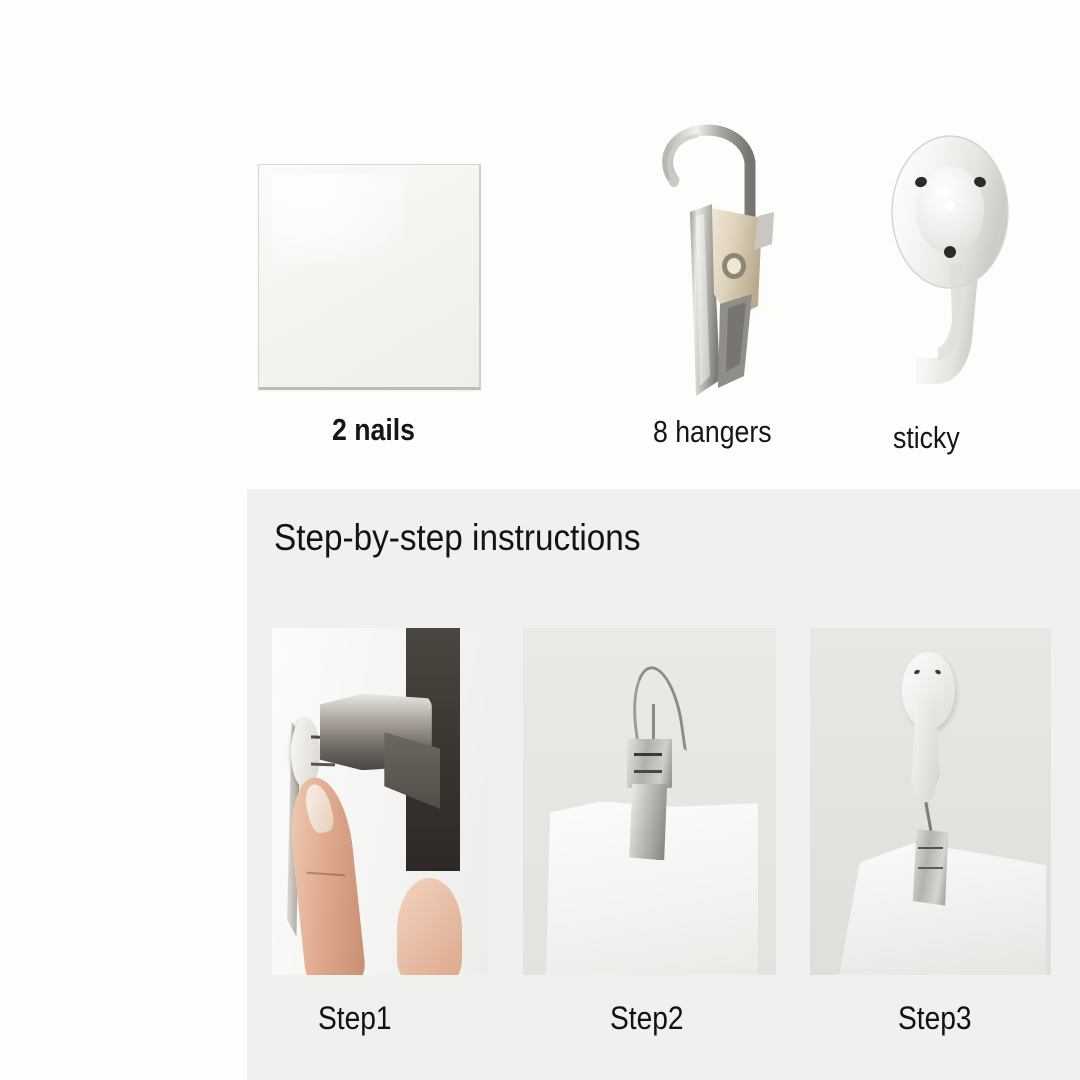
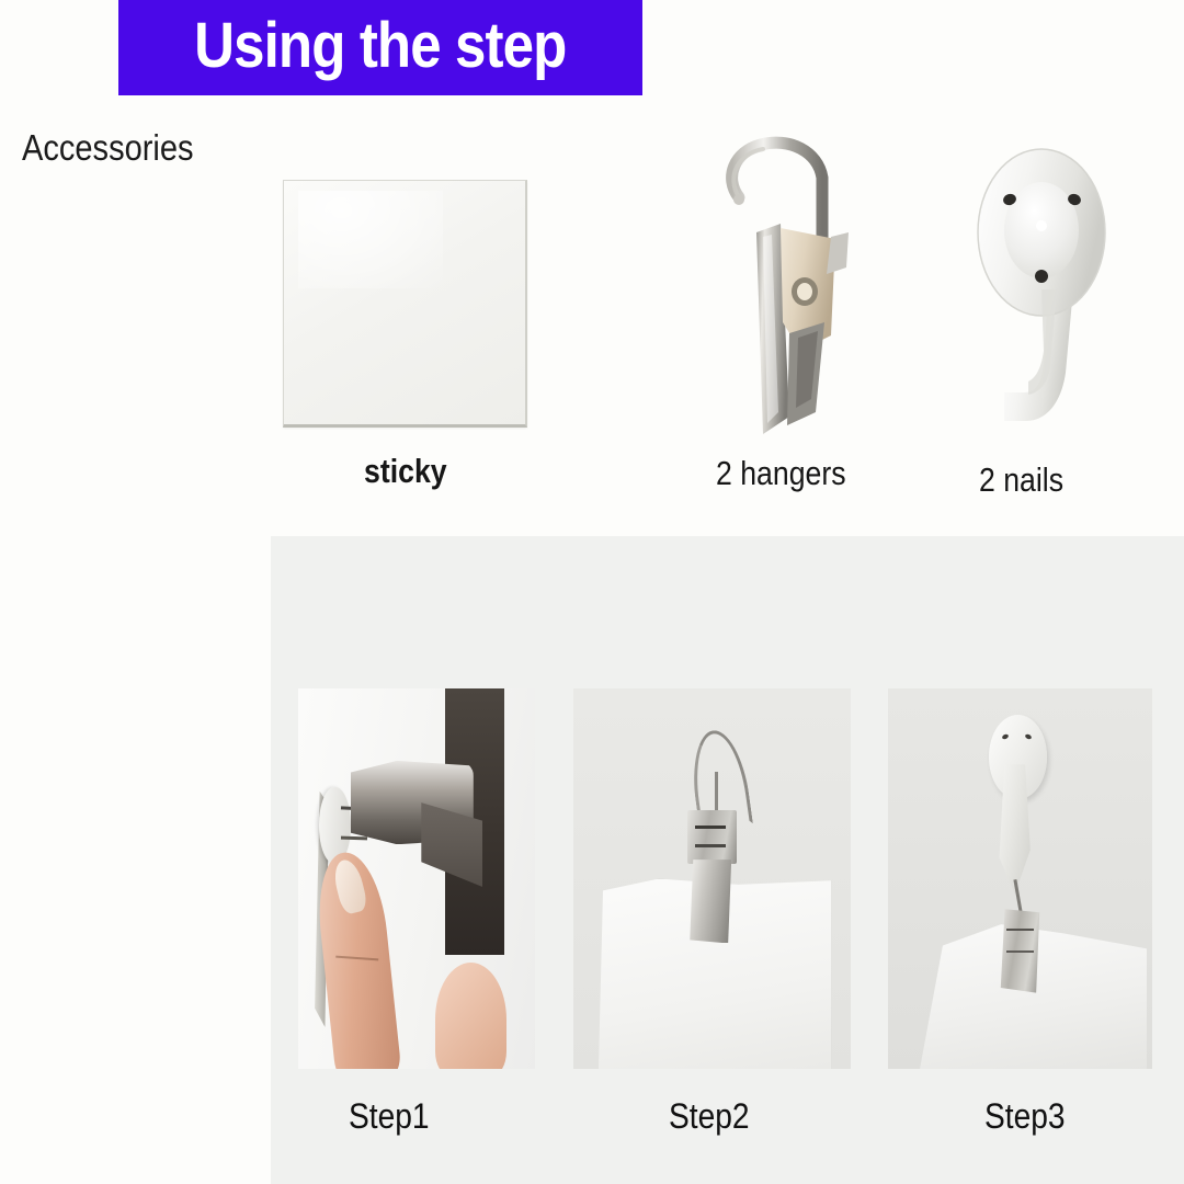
+ Using the step
+ Accessories
- 2 nails
+ sticky
- 8 hangers
+ 2 hangers
- sticky
+ 2 nails
- Step-by-step instructions
  Step1
  Step2
  Step3
